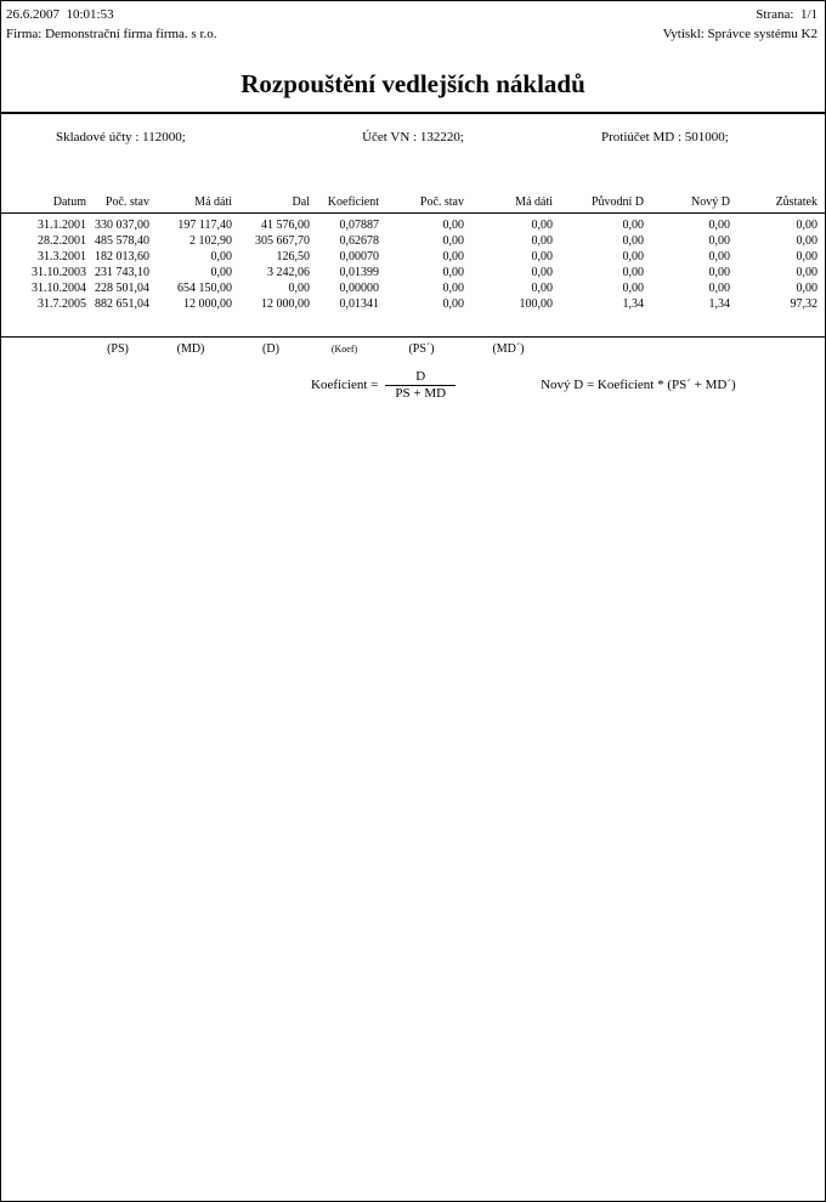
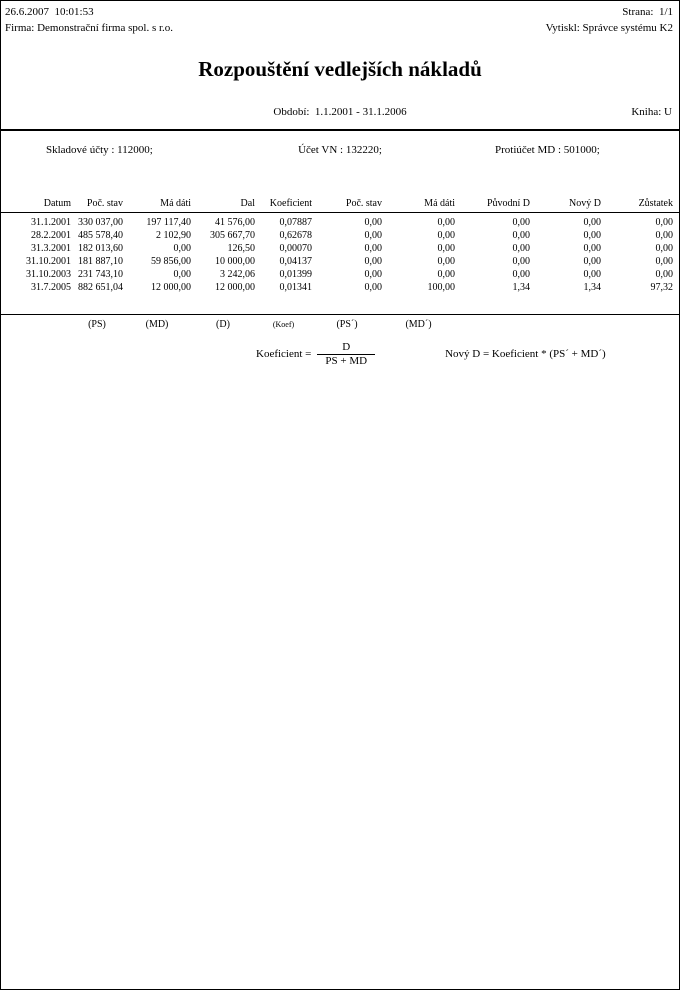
  26.6.2007 10:01:53
  Strana: 1/1
- Firma: Demonstrační firma firma. s r.o.
+ Firma: Demonstrační firma spol. s r.o.
  Vytiskl: Správce systému K2
  Rozpouštění vedlejších nákladů
+ Období: 1.1.2001 - 31.1.2006
+ Kniha: U
  Skladové účty : 112000;
  Účet VN : 132220;
  Protiúčet MD : 501000;
  Datum	Poč. stav	Má dáti	Dal	Koeficient	Poč. stav	Má dáti	Původní D	Nový D	Zůstatek
  31.1.2001	330 037,00	197 117,40	41 576,00	0,07887	0,00	0,00	0,00	0,00	0,00
  28.2.2001	485 578,40	2 102,90	305 667,70	0,62678	0,00	0,00	0,00	0,00	0,00
  31.3.2001	182 013,60	0,00	126,50	0,00070	0,00	0,00	0,00	0,00	0,00
+ 31.10.2001	181 887,10	59 856,00	10 000,00	0,04137	0,00	0,00	0,00	0,00	0,00
  31.10.2003	231 743,10	0,00	3 242,06	0,01399	0,00	0,00	0,00	0,00	0,00
- 31.10.2004	228 501,04	654 150,00	0,00	0,00000	0,00	0,00	0,00	0,00	0,00
  31.7.2005	882 651,04	12 000,00	12 000,00	0,01341	0,00	100,00	1,34	1,34	97,32
  	(PS)	(MD)	(D)	(Koef)	(PS´)	(MD´)
  Koeficient =
  D
  PS + MD
  Nový D = Koeficient * (PS´ + MD´)
